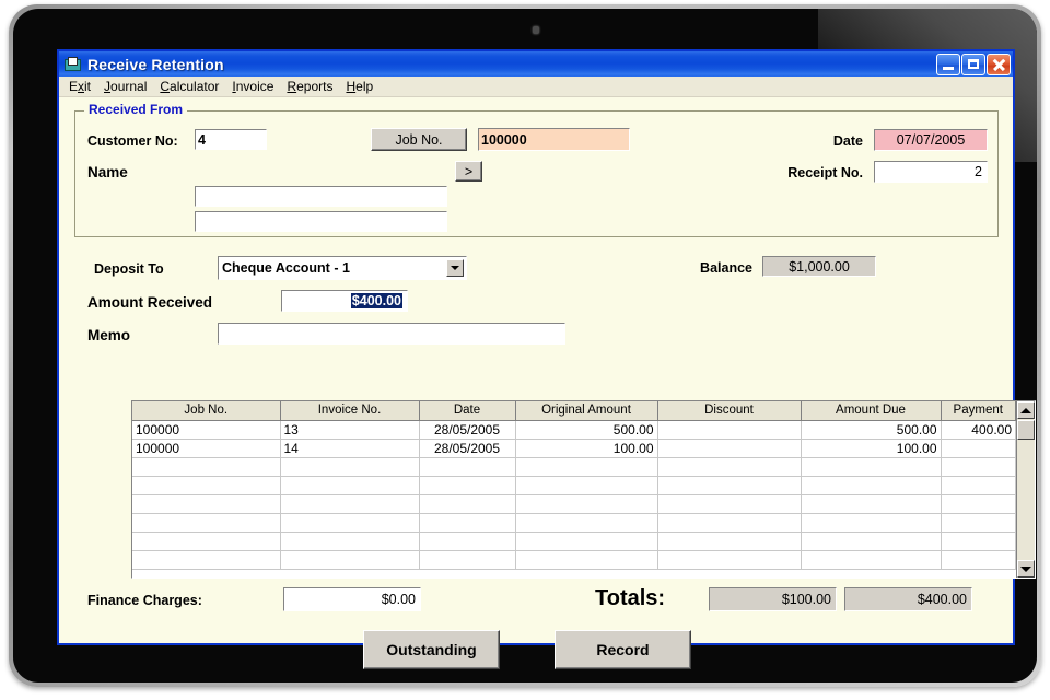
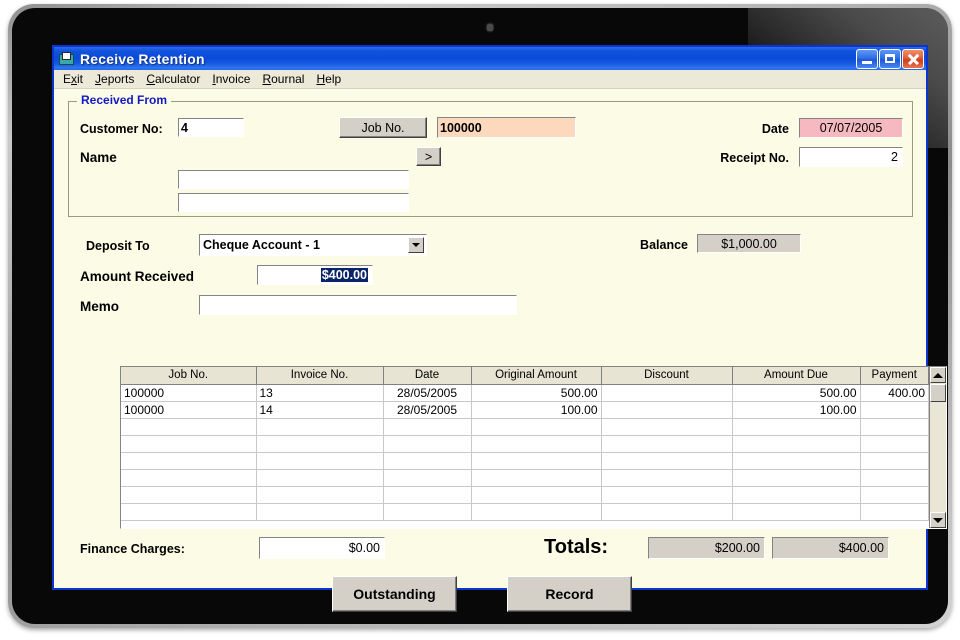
  Receive Retention
  Exit
- Journal
+ Jeports
  Calculator
  Invoice
- Reports
+ Rournal
  Help
  Received From
  Customer No:
  4
  Job No.
  100000
  Name
  >
  Date
  07/07/2005
  Receipt No.
  2
  Deposit To
  Cheque Account - 1
  Balance
  $1,000.00
  Amount Received
  $400.00
  Memo
  Job No.	Invoice No.	Date	Original Amount	Discount	Amount Due	Payment
  100000	13	28/05/2005	500.00		500.00	400.00
  100000	14	28/05/2005	100.00		100.00
  Finance Charges:
  $0.00
  Totals:
- $100.00
+ $200.00
  $400.00
  Outstanding
  Record
